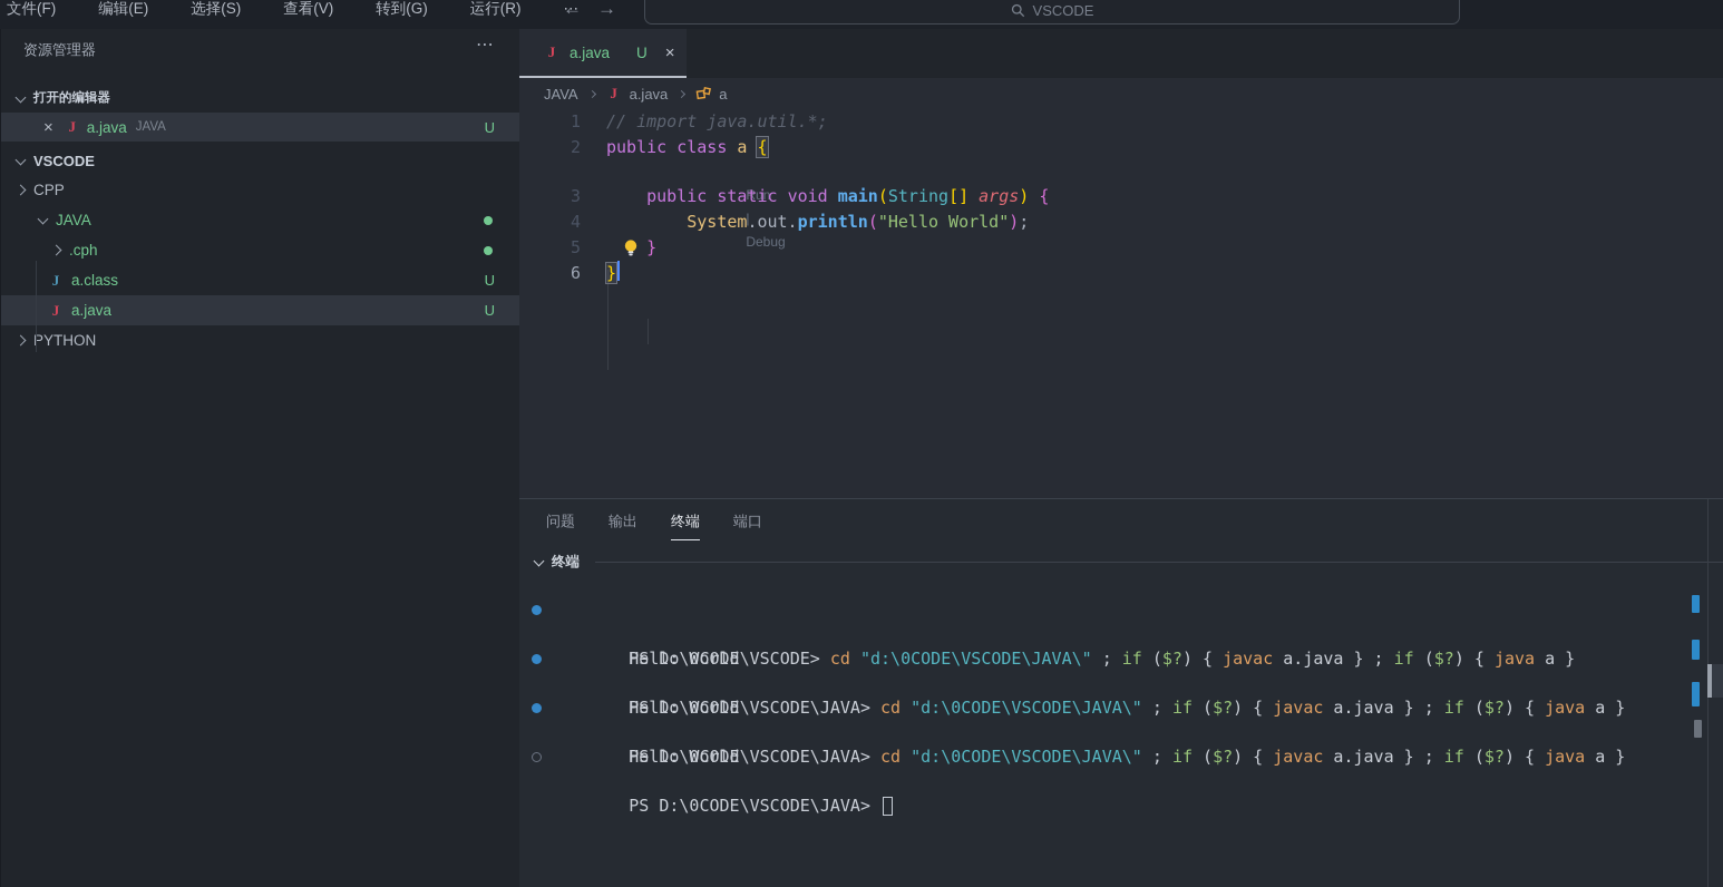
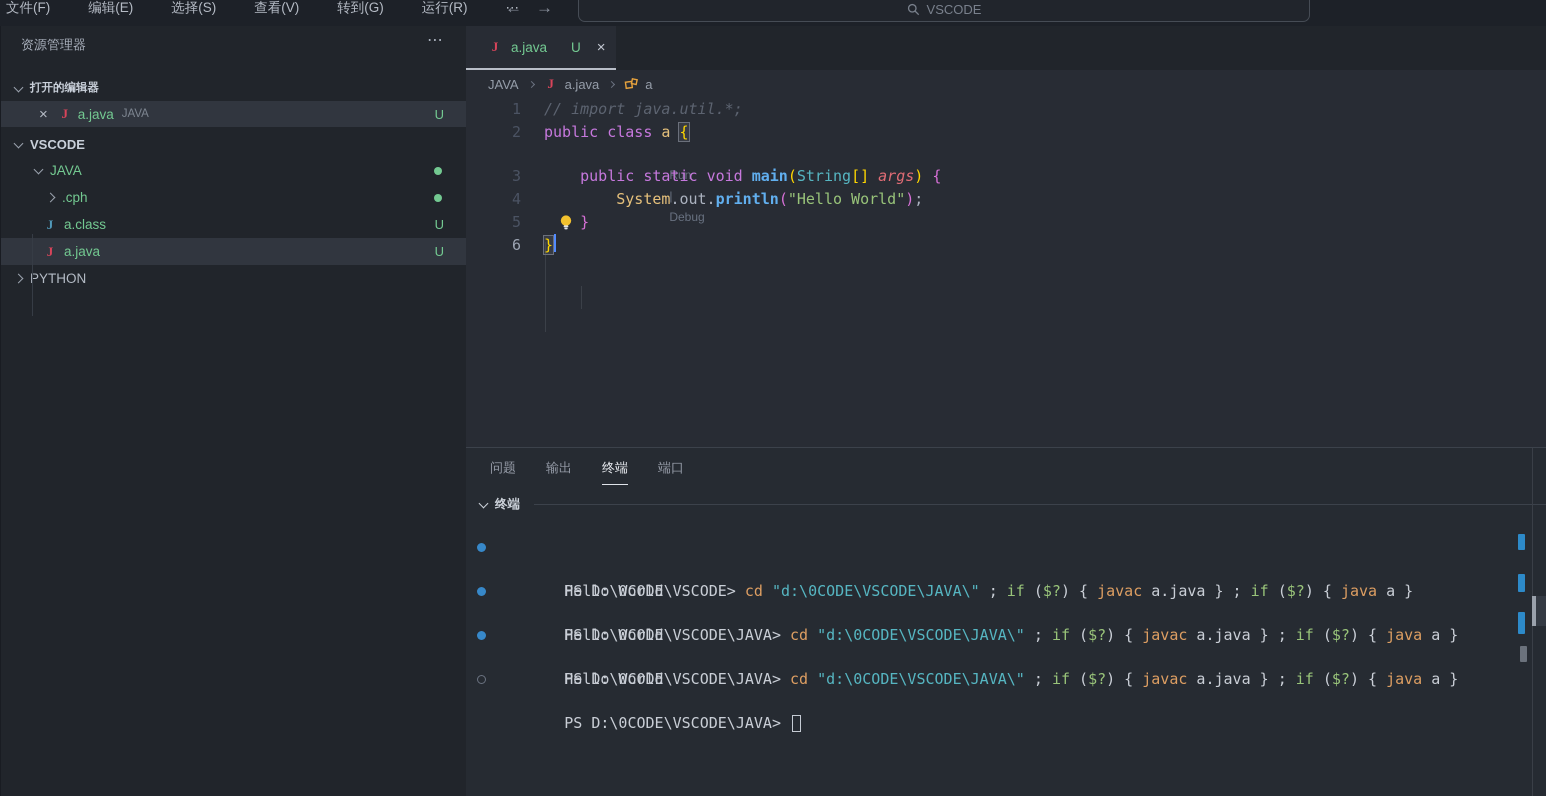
  文件(F)
  编辑(E)
  选择(S)
  查看(V)
  转到(G)
  运行(R)
  ⋯
  ←
  →
  VSCODE
  资源管理器
  ⋯
  打开的编辑器
  ×
  J
  a.java
  JAVA
  U
  VSCODE
- CPP
  JAVA
  .cph
  J
  a.class
  U
  J
  a.java
  U
  PYTHON
  J
  a.java
  U
  ×
  JAVA
  J
  a.java
  a
  1
  // import java.util.*;
  2
  public class a {
  Run | Debug
  3
  public static void main(String[] args) {
  4
  System.out.println("Hello World");
  5
  }
  6
  }
  问题
  输出
  终端
  端口
  终端
  PS D:\0CODE\VSCODE> cd "d:\0CODE\VSCODE\JAVA\" ; if ($?) { javac a.java } ; if ($?) { java a }
  Hello World
  PS D:\0CODE\VSCODE\JAVA> cd "d:\0CODE\VSCODE\JAVA\" ; if ($?) { javac a.java } ; if ($?) { java a }
  Hello World
  PS D:\0CODE\VSCODE\JAVA> cd "d:\0CODE\VSCODE\JAVA\" ; if ($?) { javac a.java } ; if ($?) { java a }
  Hello World
  PS D:\0CODE\VSCODE\JAVA>
